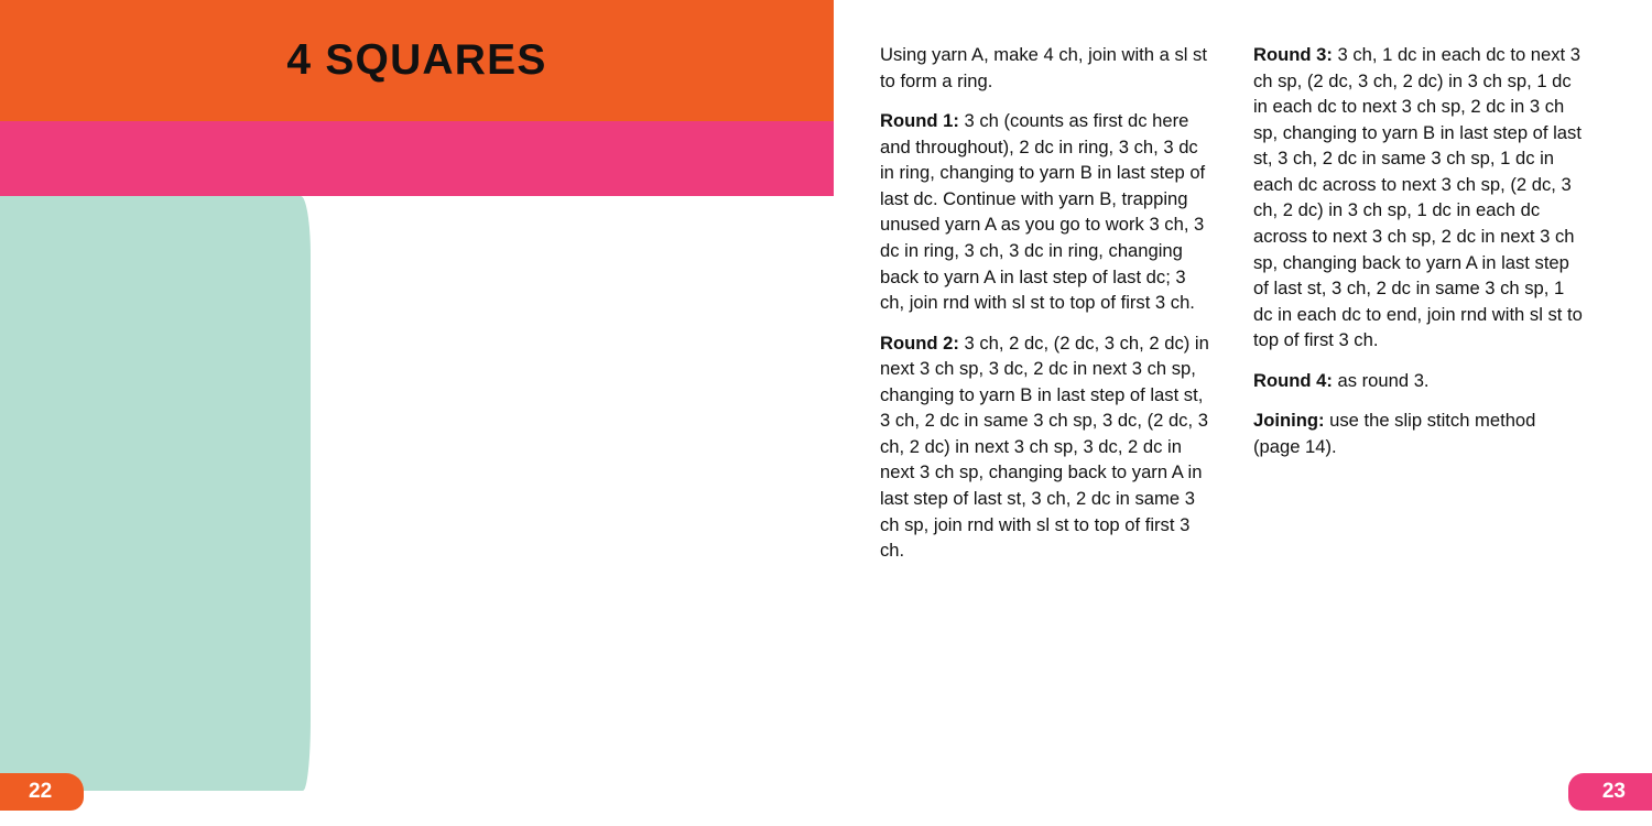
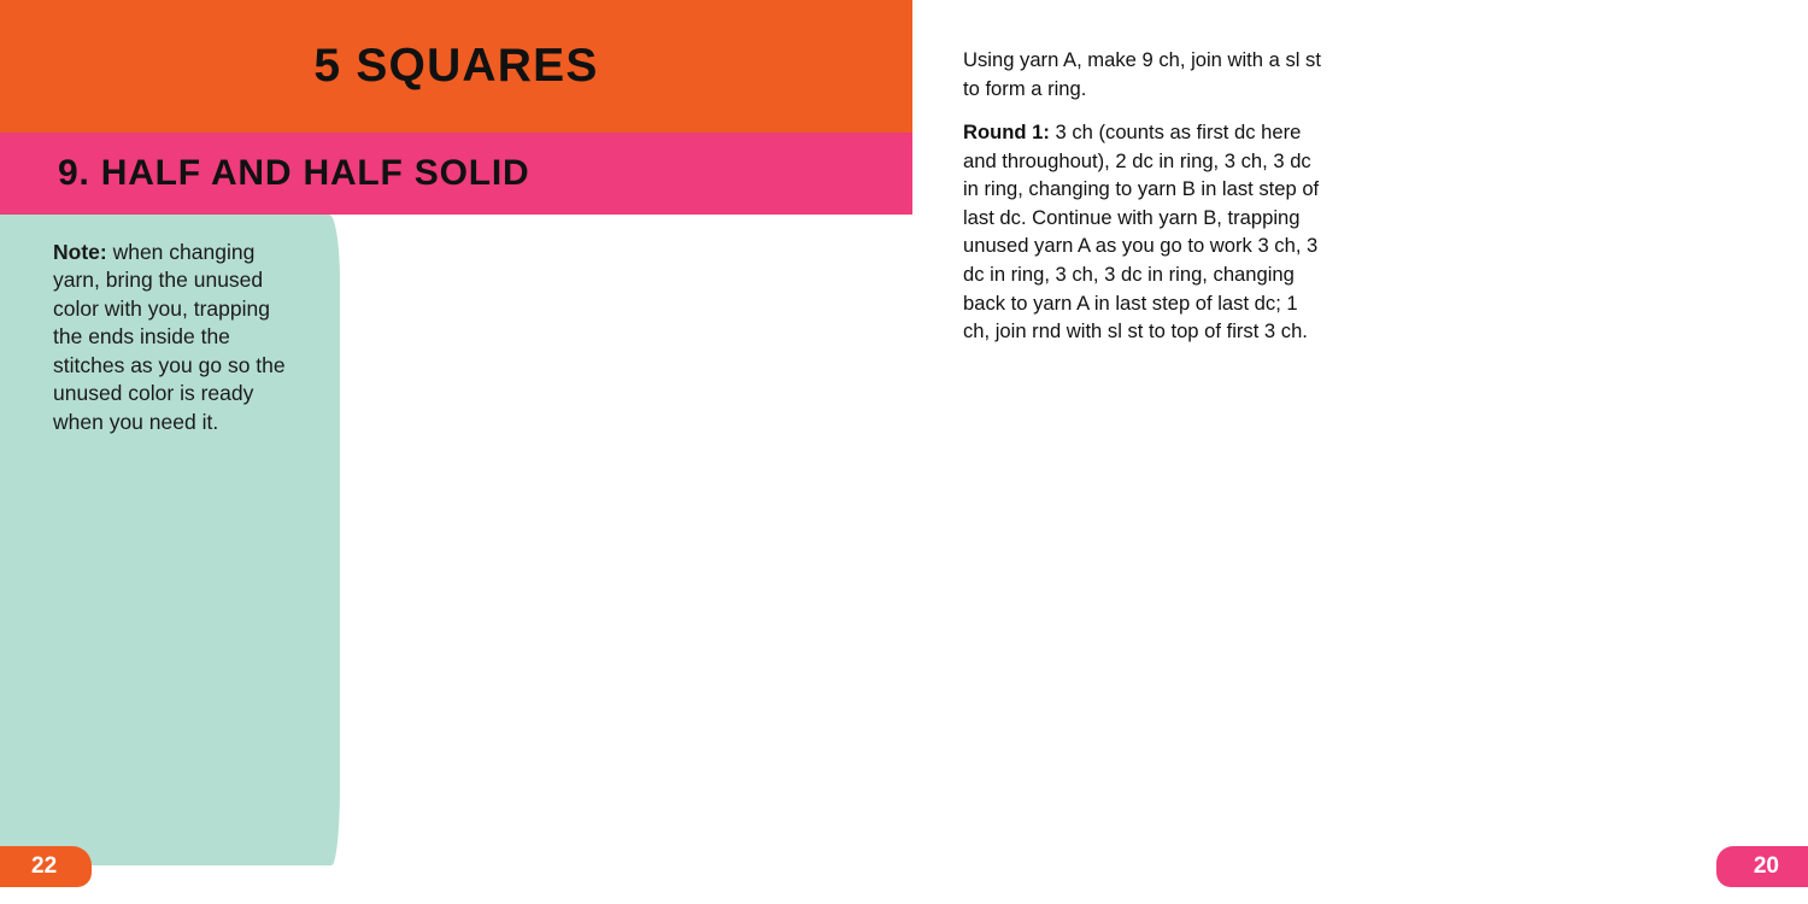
- 4 SQUARES
+ 5 SQUARES
+ 9. HALF AND HALF SOLID
+ Note: when changing yarn, bring the unused color with you, trapping the ends inside the stitches as you go so the unused color is ready when you need it.
  22
- Using yarn A, make 4 ch, join with a sl st to form a ring.
+ Using yarn A, make 9 ch, join with a sl st to form a ring.
- Round 1: 3 ch (counts as first dc here and throughout), 2 dc in ring, 3 ch, 3 dc in ring, changing to yarn B in last step of last dc. Continue with yarn B, trapping unused yarn A as you go to work 3 ch, 3 dc in ring, 3 ch, 3 dc in ring, changing back to yarn A in last step of last dc; 3 ch, join rnd with sl st to top of first 3 ch.
+ Round 1: 3 ch (counts as first dc here and throughout), 2 dc in ring, 3 ch, 3 dc in ring, changing to yarn B in last step of last dc. Continue with yarn B, trapping unused yarn A as you go to work 3 ch, 3 dc in ring, 3 ch, 3 dc in ring, changing back to yarn A in last step of last dc; 1 ch, join rnd with sl st to top of first 3 ch.
- Round 2: 3 ch, 2 dc, (2 dc, 3 ch, 2 dc) in next 3 ch sp, 3 dc, 2 dc in next 3 ch sp, changing to yarn B in last step of last st, 3 ch, 2 dc in same 3 ch sp, 3 dc, (2 dc, 3 ch, 2 dc) in next 3 ch sp, 3 dc, 2 dc in next 3 ch sp, changing back to yarn A in last step of last st, 3 ch, 2 dc in same 3 ch sp, join rnd with sl st to top of first 3 ch.
- Round 3: 3 ch, 1 dc in each dc to next 3 ch sp, (2 dc, 3 ch, 2 dc) in 3 ch sp, 1 dc in each dc to next 3 ch sp, 2 dc in 3 ch sp, changing to yarn B in last step of last st, 3 ch, 2 dc in same 3 ch sp, 1 dc in each dc across to next 3 ch sp, (2 dc, 3 ch, 2 dc) in 3 ch sp, 1 dc in each dc across to next 3 ch sp, 2 dc in next 3 ch sp, changing back to yarn A in last step of last st, 3 ch, 2 dc in same 3 ch sp, 1 dc in each dc to end, join rnd with sl st to top of first 3 ch.
- Round 4: as round 3.
- Joining: use the slip stitch method (page 14).
- 23
+ 20
